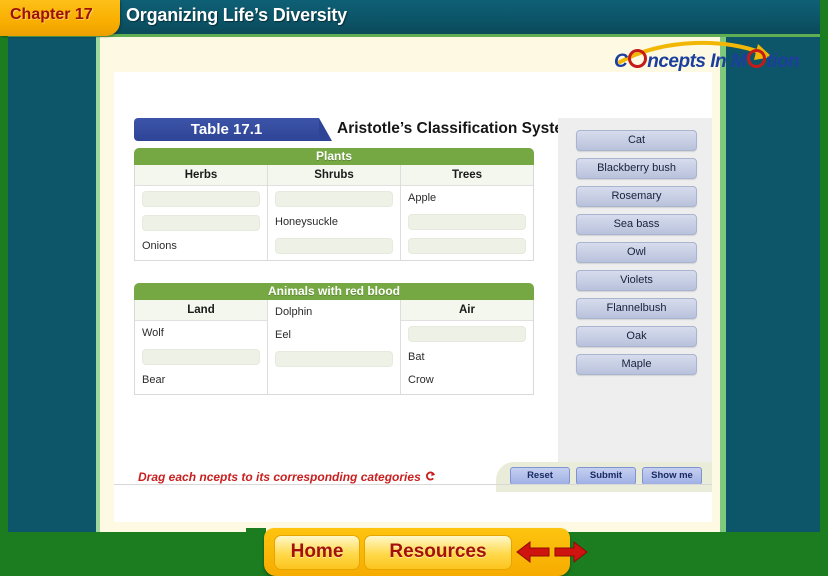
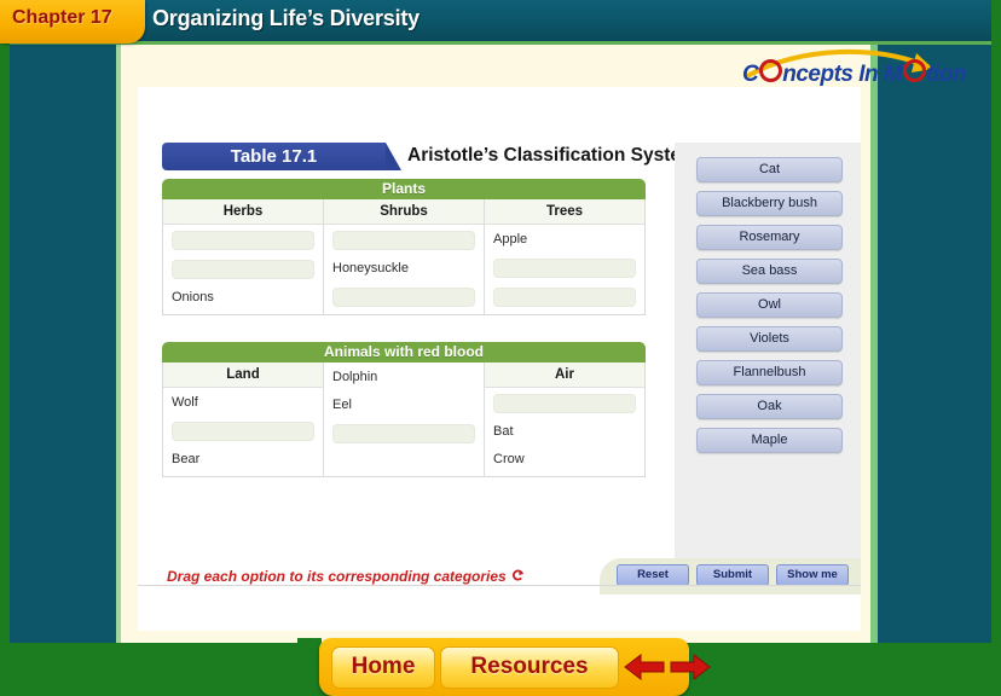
  Organizing Life’s Diversity
  Chapter 17
  C ncepts In M tion
  Table 17.1
  Aristotle’s Classification Syst
  Plants
  Herbs
  Onions
  Shrubs
  Honeysuckle
  Trees
  Apple
  Animals with red blood
  Land
  Wolf
  Bear
  Dolphin
  Eel
  Air
  Bat
  Crow
  Cat
  Blackberry bush
  Rosemary
  Sea bass
  Owl
  Violets
  Flannelbush
  Oak
  Maple
- Drag each ncepts to its corresponding categories
+ Drag each option to its corresponding categories
  Reset
  Submit
  Show me
  Home
  Resources
